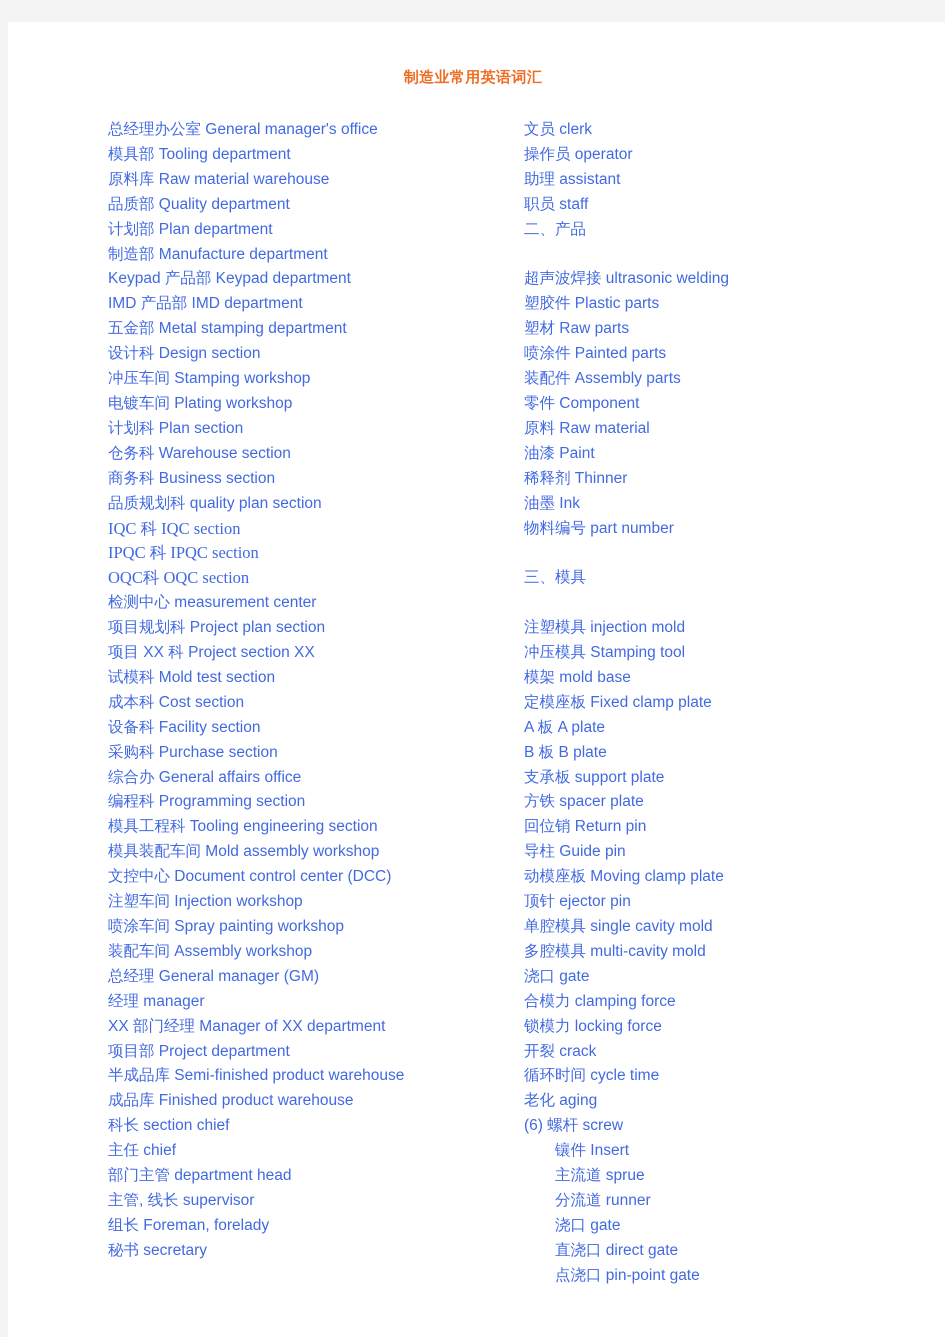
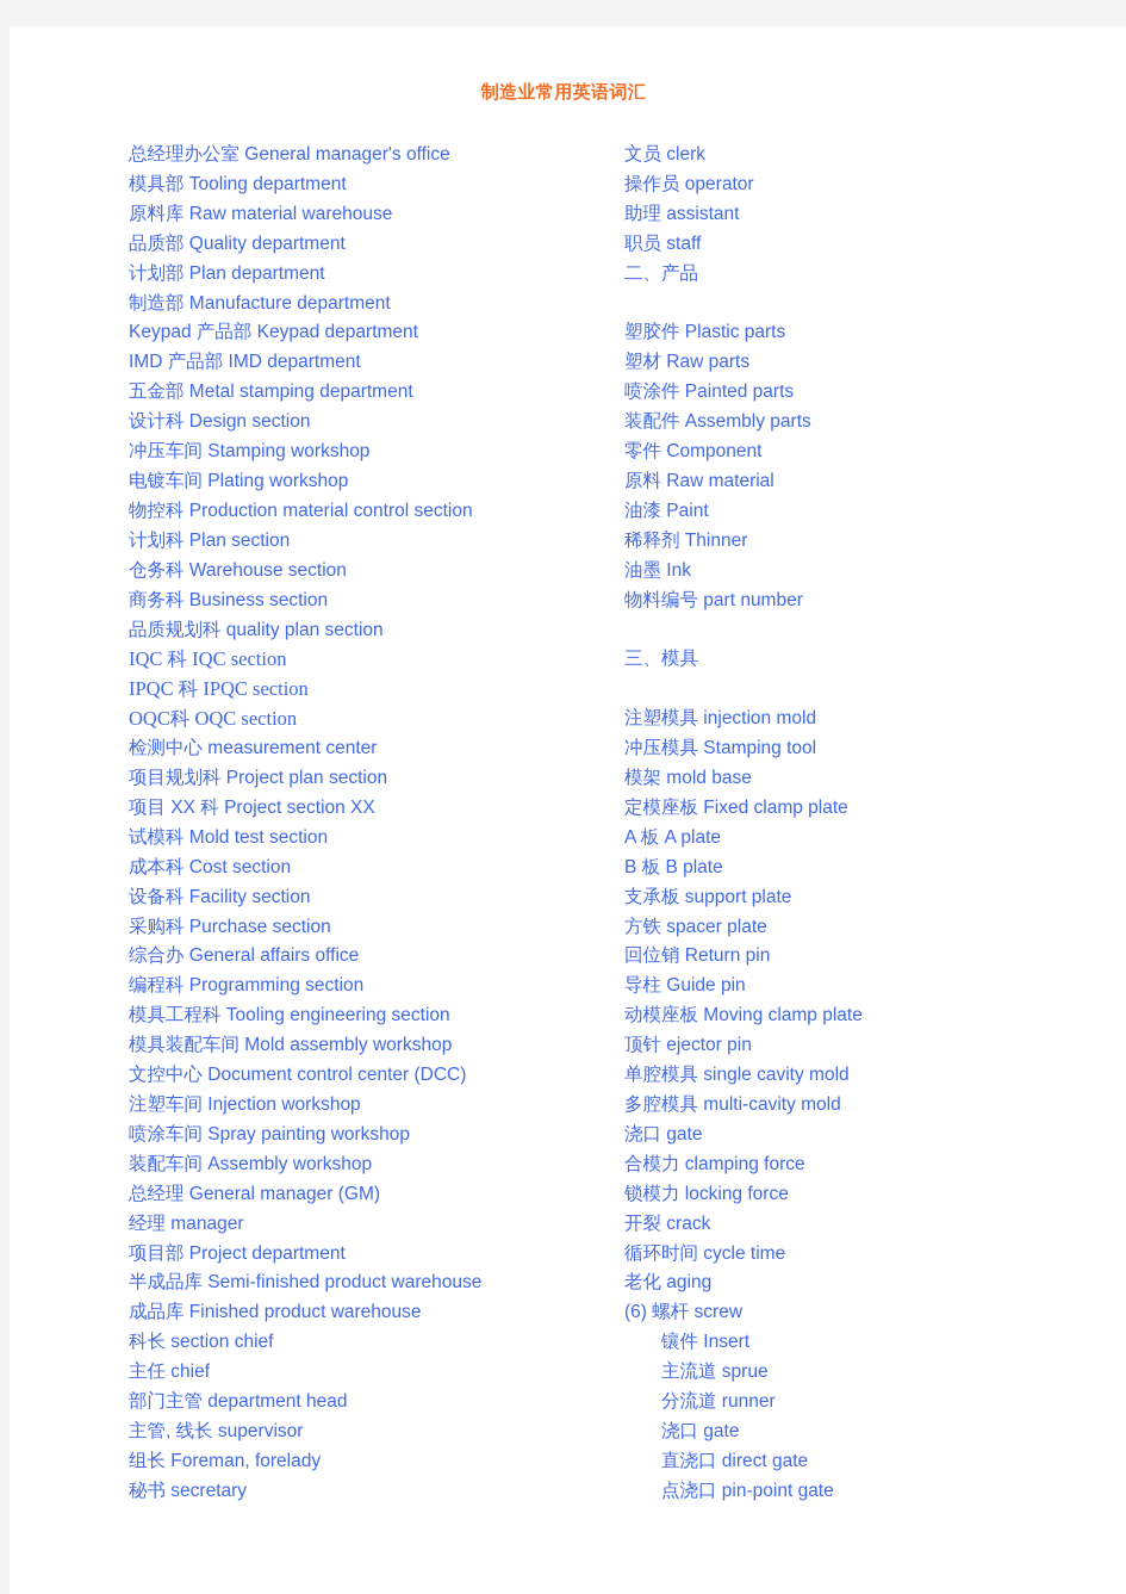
  制造业常用英语词汇
  总经理办公室 General manager's office
  模具部 Tooling department
  原料库 Raw material warehouse
  品质部 Quality department
  计划部 Plan department
  制造部 Manufacture department
  Keypad 产品部 Keypad department
  IMD 产品部 IMD department
  五金部 Metal stamping department
  设计科 Design section
  冲压车间 Stamping workshop
  电镀车间 Plating workshop
+ 物控科 Production material control section
  计划科 Plan section
  仓务科 Warehouse section
  商务科 Business section
  品质规划科 quality plan section
  IQC 科 IQC section
  IPQC 科 IPQC section
  OQC科 OQC section
  检测中心 measurement center
  项目规划科 Project plan section
  项目 XX 科 Project section XX
  试模科 Mold test section
  成本科 Cost section
  设备科 Facility section
  采购科 Purchase section
  综合办 General affairs office
  编程科 Programming section
  模具工程科 Tooling engineering section
  模具装配车间 Mold assembly workshop
  文控中心 Document control center (DCC)
  注塑车间 Injection workshop
  喷涂车间 Spray painting workshop
  装配车间 Assembly workshop
  总经理 General manager (GM)
  经理 manager
- XX 部门经理 Manager of XX department
  项目部 Project department
  半成品库 Semi-finished product warehouse
  成品库 Finished product warehouse
  科长 section chief
  主任 chief
  部门主管 department head
  主管, 线长 supervisor
  组长 Foreman, forelady
  秘书 secretary
  文员 clerk
  操作员 operator
  助理 assistant
  职员 staff
  二、产品
- 超声波焊接 ultrasonic welding
  塑胶件 Plastic parts
  塑材 Raw parts
  喷涂件 Painted parts
  装配件 Assembly parts
  零件 Component
  原料 Raw material
  油漆 Paint
  稀释剂 Thinner
  油墨 Ink
  物料编号 part number
  三、模具
  注塑模具 injection mold
  冲压模具 Stamping tool
  模架 mold base
  定模座板 Fixed clamp plate
  A 板 A plate
  B 板 B plate
  支承板 support plate
  方铁 spacer plate
  回位销 Return pin
  导柱 Guide pin
  动模座板 Moving clamp plate
  顶针 ejector pin
  单腔模具 single cavity mold
  多腔模具 multi-cavity mold
  浇口 gate
  合模力 clamping force
  锁模力 locking force
  开裂 crack
  循环时间 cycle time
  老化 aging
  (6) 螺杆 screw
  镶件 Insert
  主流道 sprue
  分流道 runner
  浇口 gate
  直浇口 direct gate
  点浇口 pin-point gate
